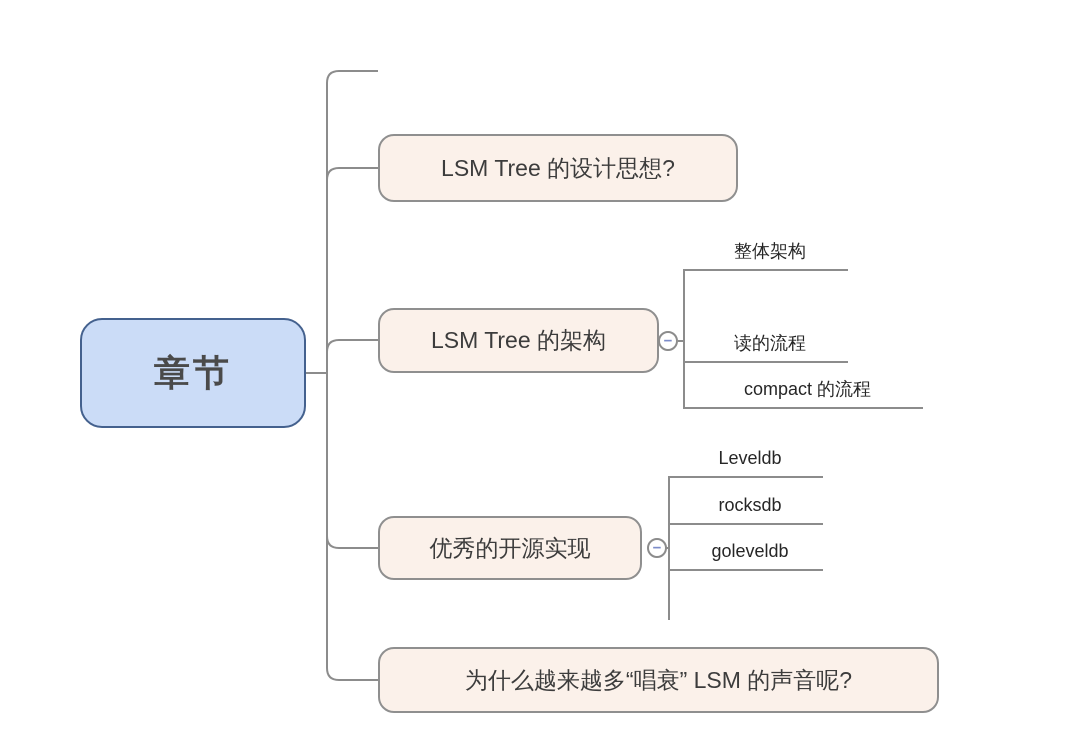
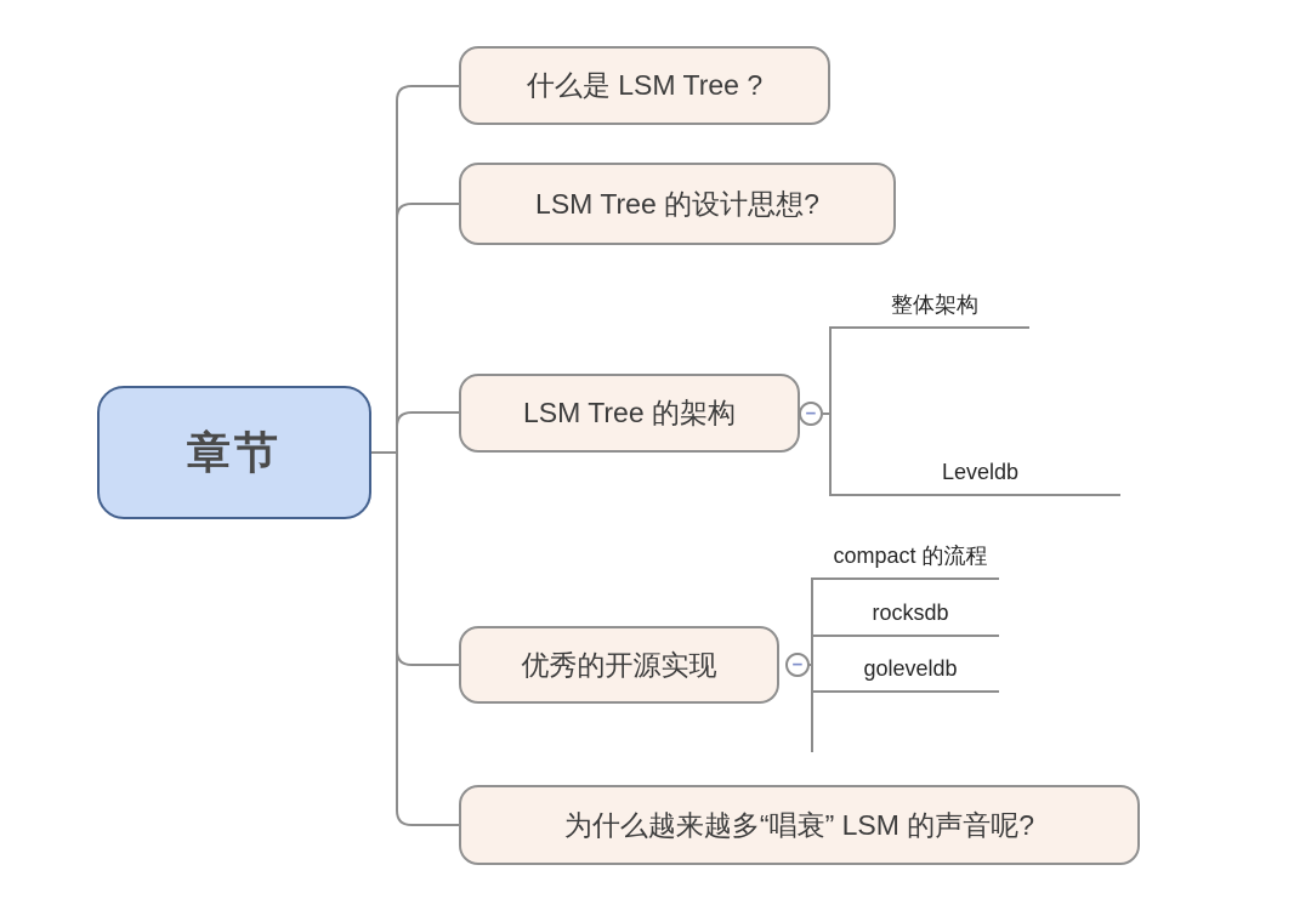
  章节
+ 什么是 LSM Tree ?
  LSM Tree 的设计思想?
  LSM Tree 的架构
  −
  整体架构
- 读的流程
- compact 的流程
+ Leveldb
  优秀的开源实现
  −
- Leveldb
+ compact 的流程
  rocksdb
  goleveldb
  为什么越来越多“唱衰” LSM 的声音呢?
